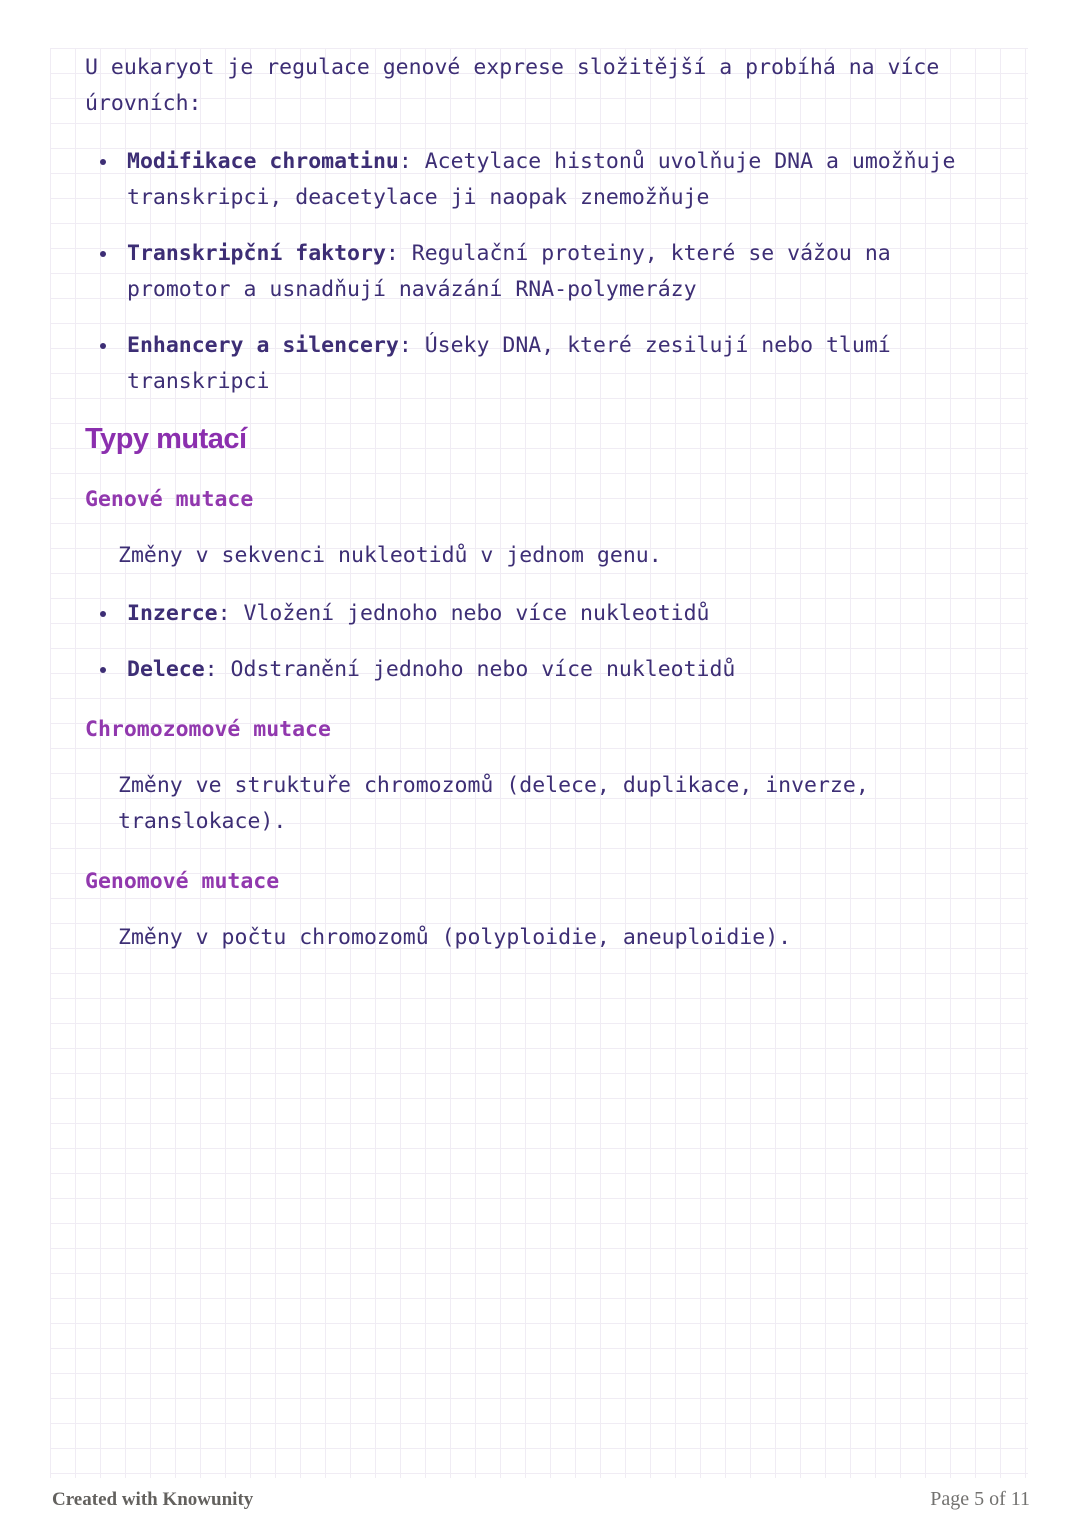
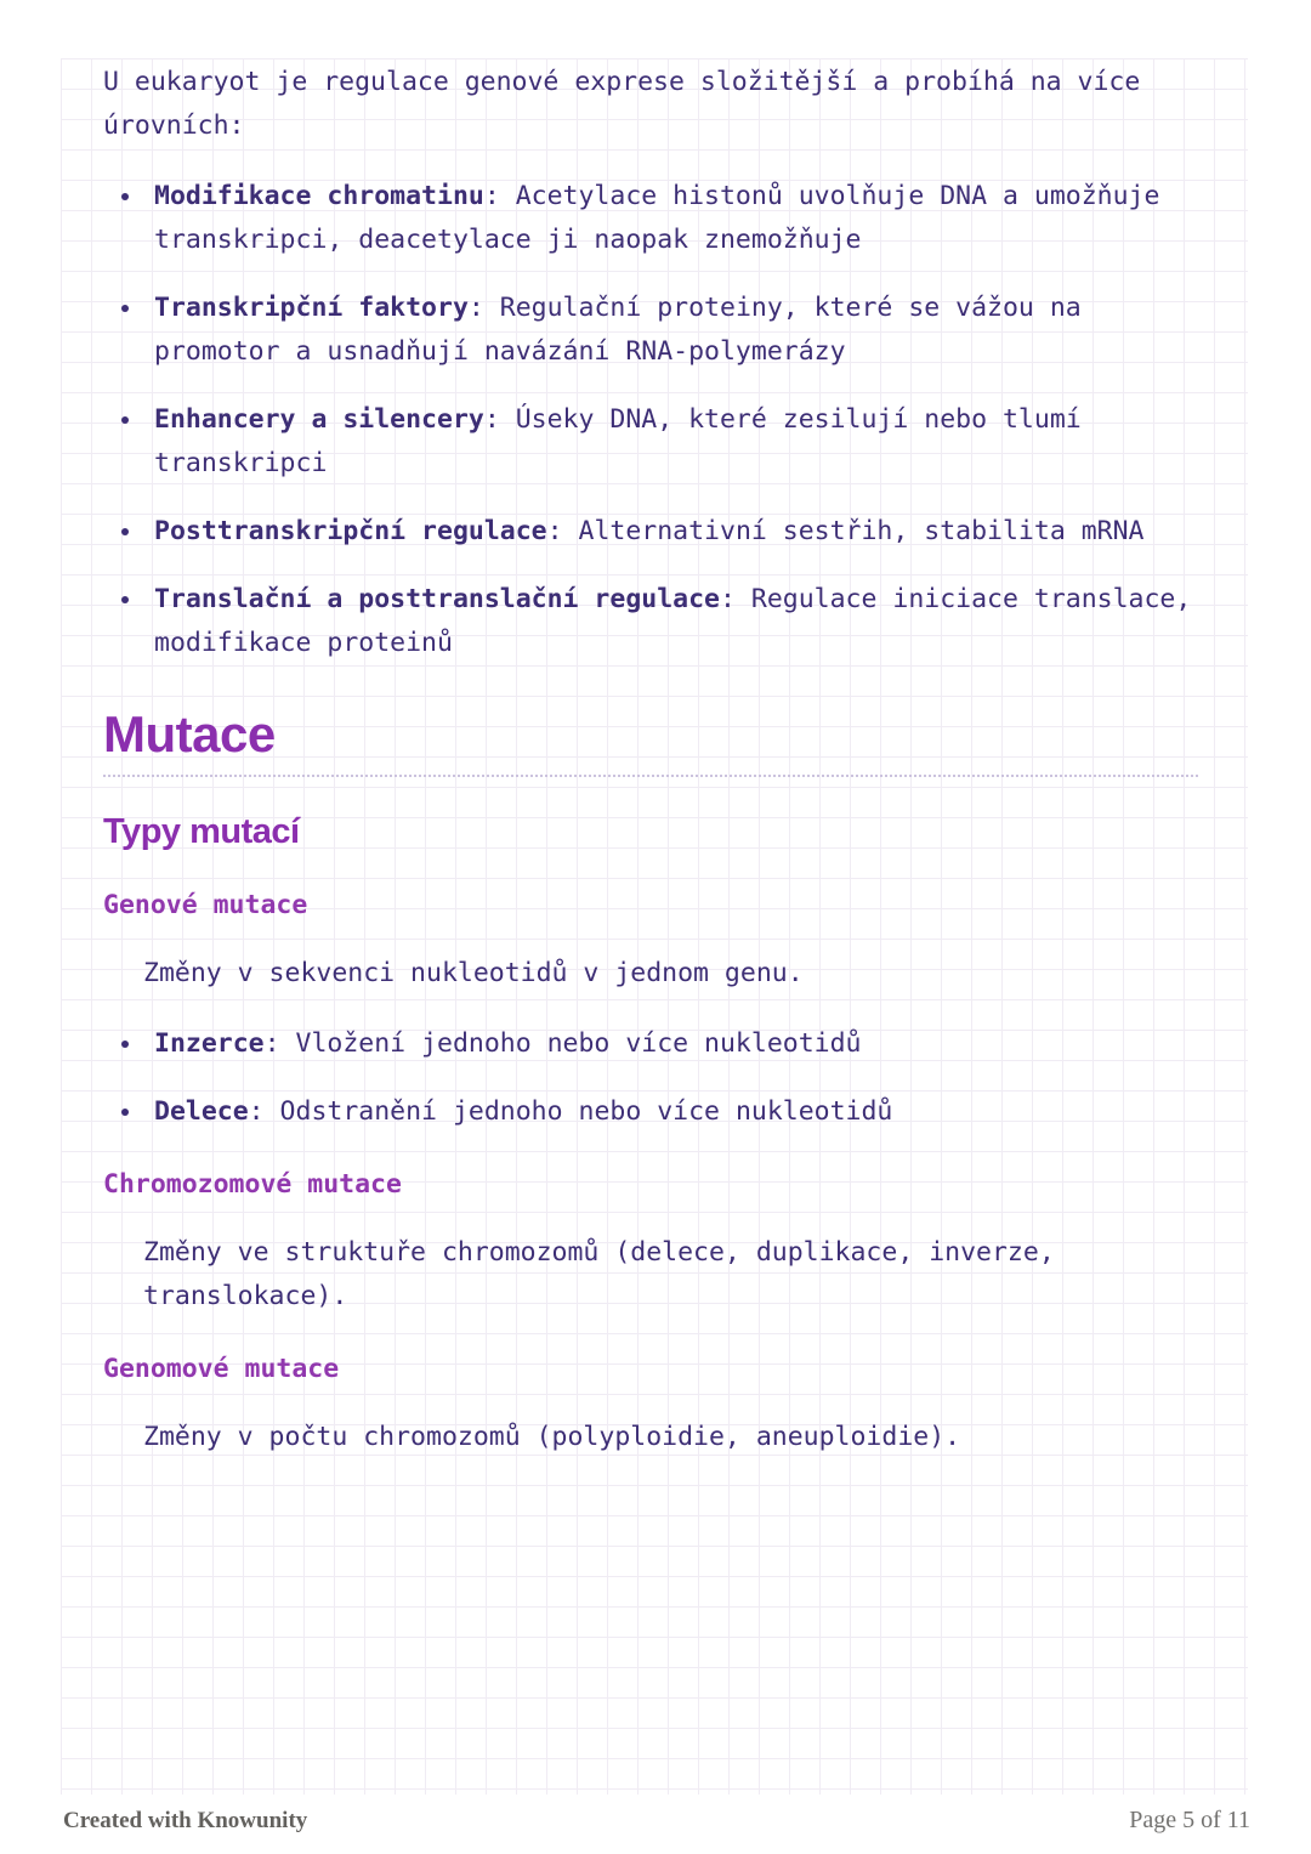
  U eukaryot je regulace genové exprese složitější a probíhá na více úrovních:
  Modifikace chromatinu: Acetylace histonů uvolňuje DNA a umožňuje transkripci, deacetylace ji naopak znemožňuje
  Transkripční faktory: Regulační proteiny, které se vážou na promotor a usnadňují navázání RNA-polymerázy
  Enhancery a silencery: Úseky DNA, které zesilují nebo tlumí transkripci
+ Posttranskripční regulace: Alternativní sestřih, stabilita mRNA
+ Translační a posttranslační regulace: Regulace iniciace translace, modifikace proteinů
+ Mutace
  Typy mutací
  Genové mutace
  Změny v sekvenci nukleotidů v jednom genu.
  Inzerce: Vložení jednoho nebo více nukleotidů
  Delece: Odstranění jednoho nebo více nukleotidů
  Chromozomové mutace
  Změny ve struktuře chromozomů (delece, duplikace, inverze, translokace).
  Genomové mutace
  Změny v počtu chromozomů (polyploidie, aneuploidie).
  Created with Knowunity
  Page 5 of 11
